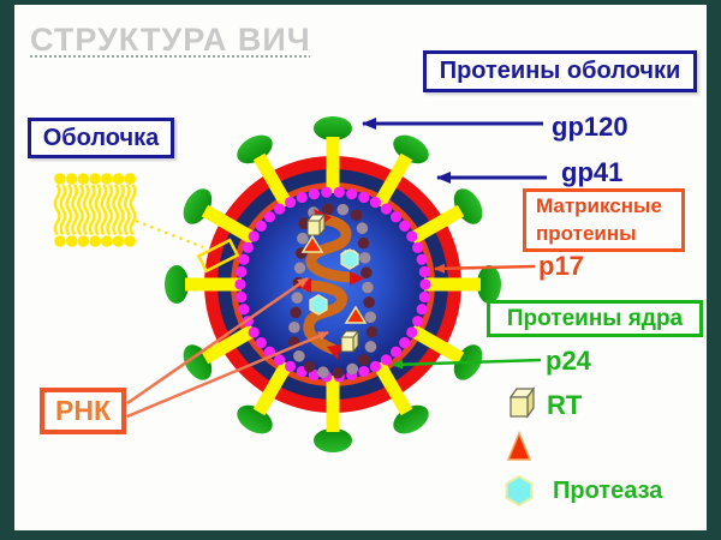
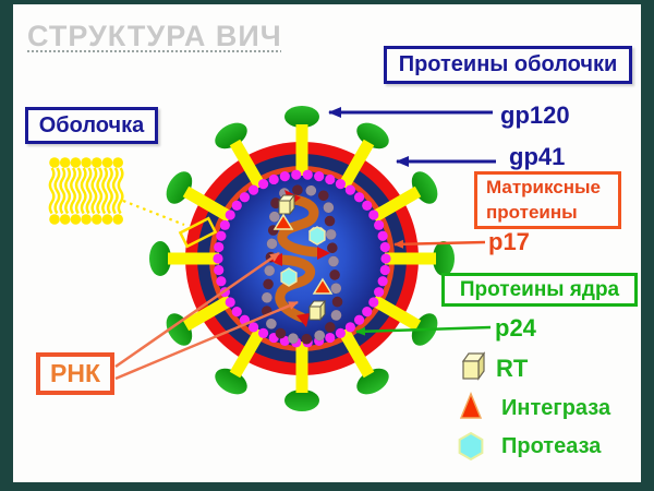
  СТРУКТУРА ВИЧ
  Протеины оболочки
  Оболочка
  Матриксные протеины
  Протеины ядра
  РНК
  gp120
  gp41
  p17
  p24
  RT
+ Интеграза
  Протеаза
